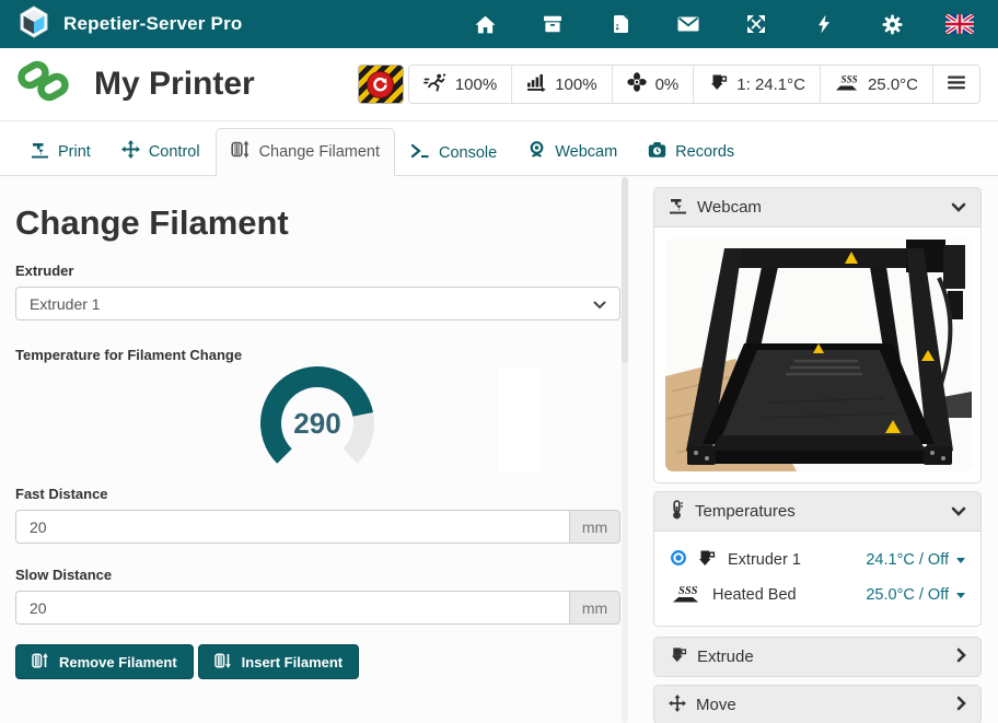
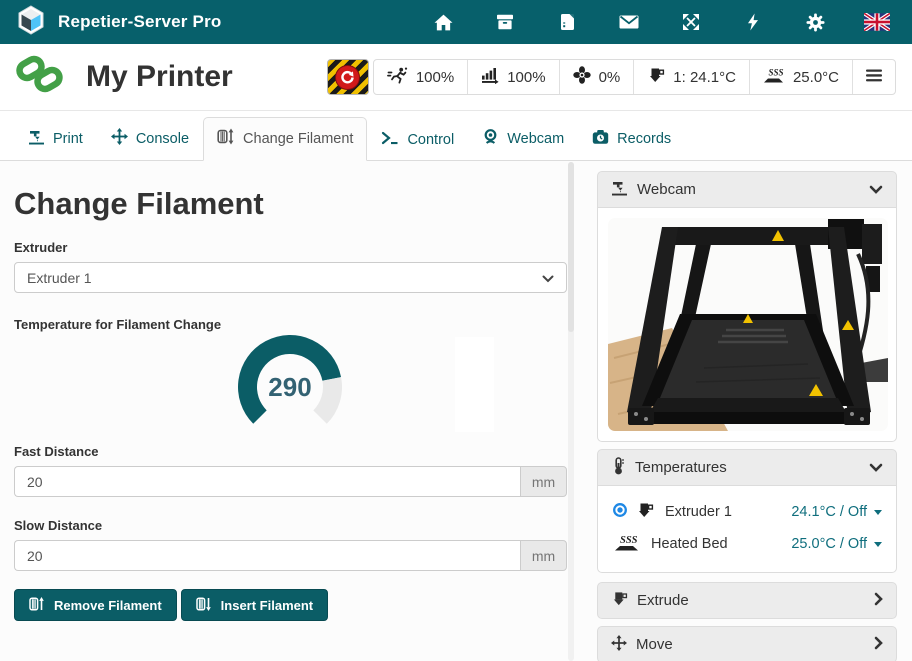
  Repetier-Server Pro
  My Printer
  100%
  100%
  0%
  1: 24.1°C
  SSS
  25.0°C
  Print
- Control
+ Console
  Change Filament
- Console
+ Control
  Webcam
  Records
  Change Filament
  Extruder
  Extruder 1
  Temperature for Filament Change
  290
  Fast Distance
  20
  mm
  Slow Distance
  20
  mm
  Remove Filament
  Insert Filament
  Webcam
  Temperatures
  Extruder 1
  24.1°C / Off
  SSS
  Heated Bed
  25.0°C / Off
  Extrude
  Move
